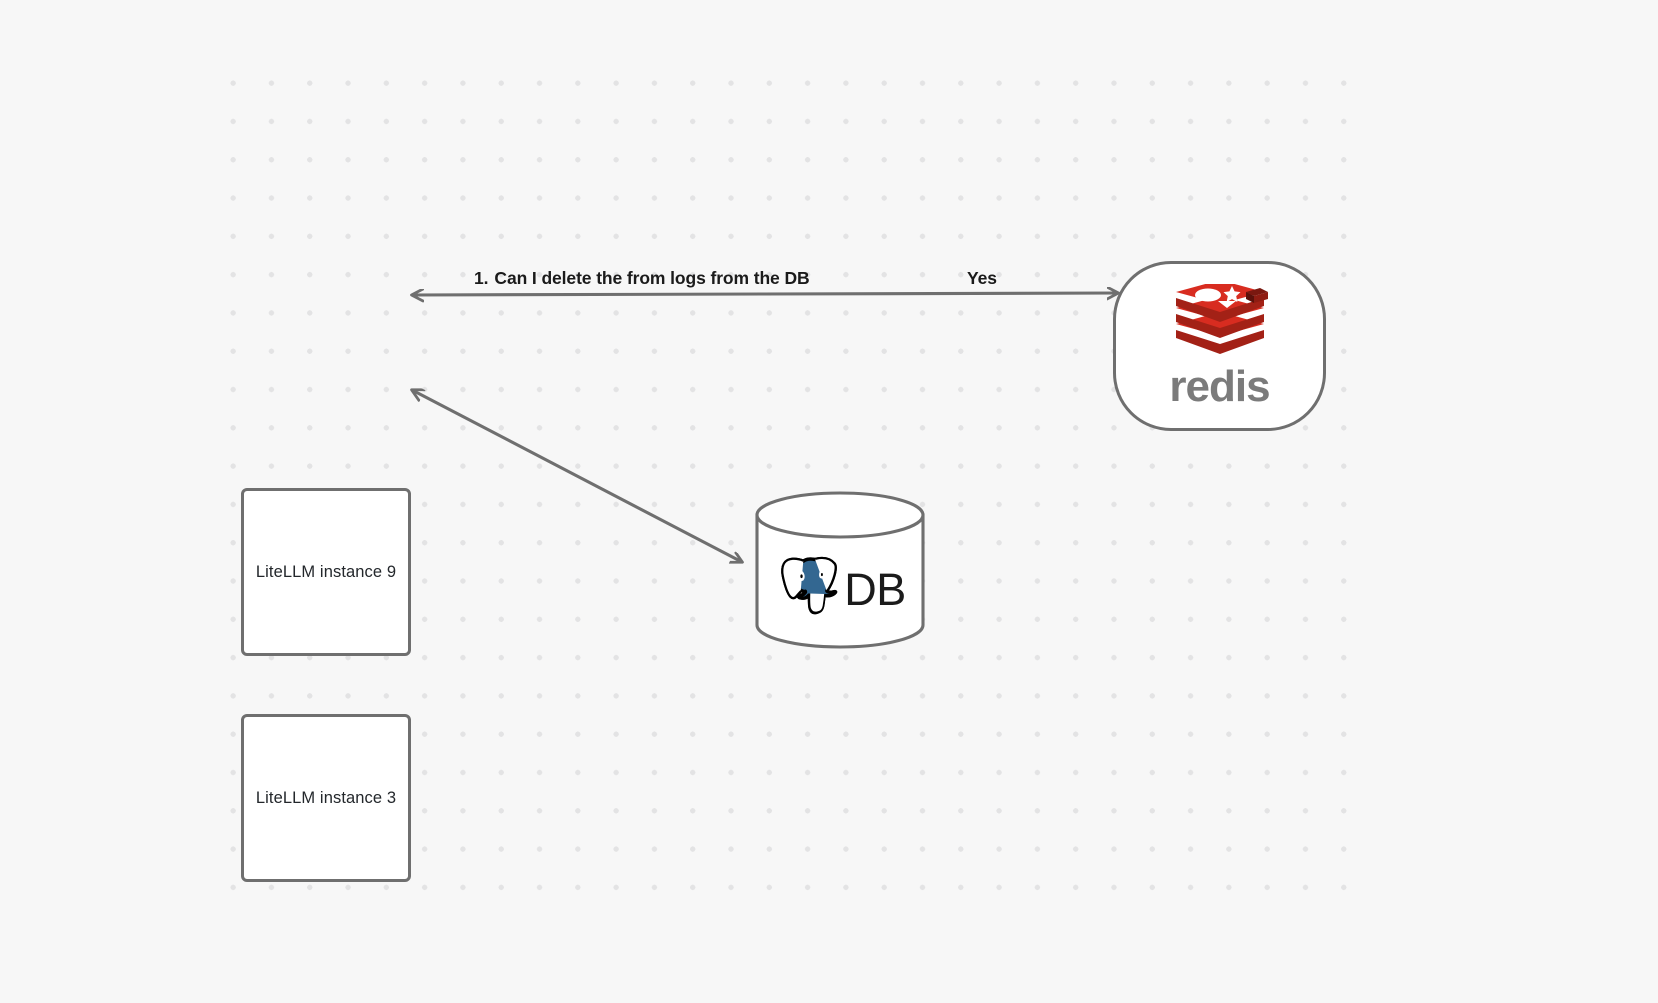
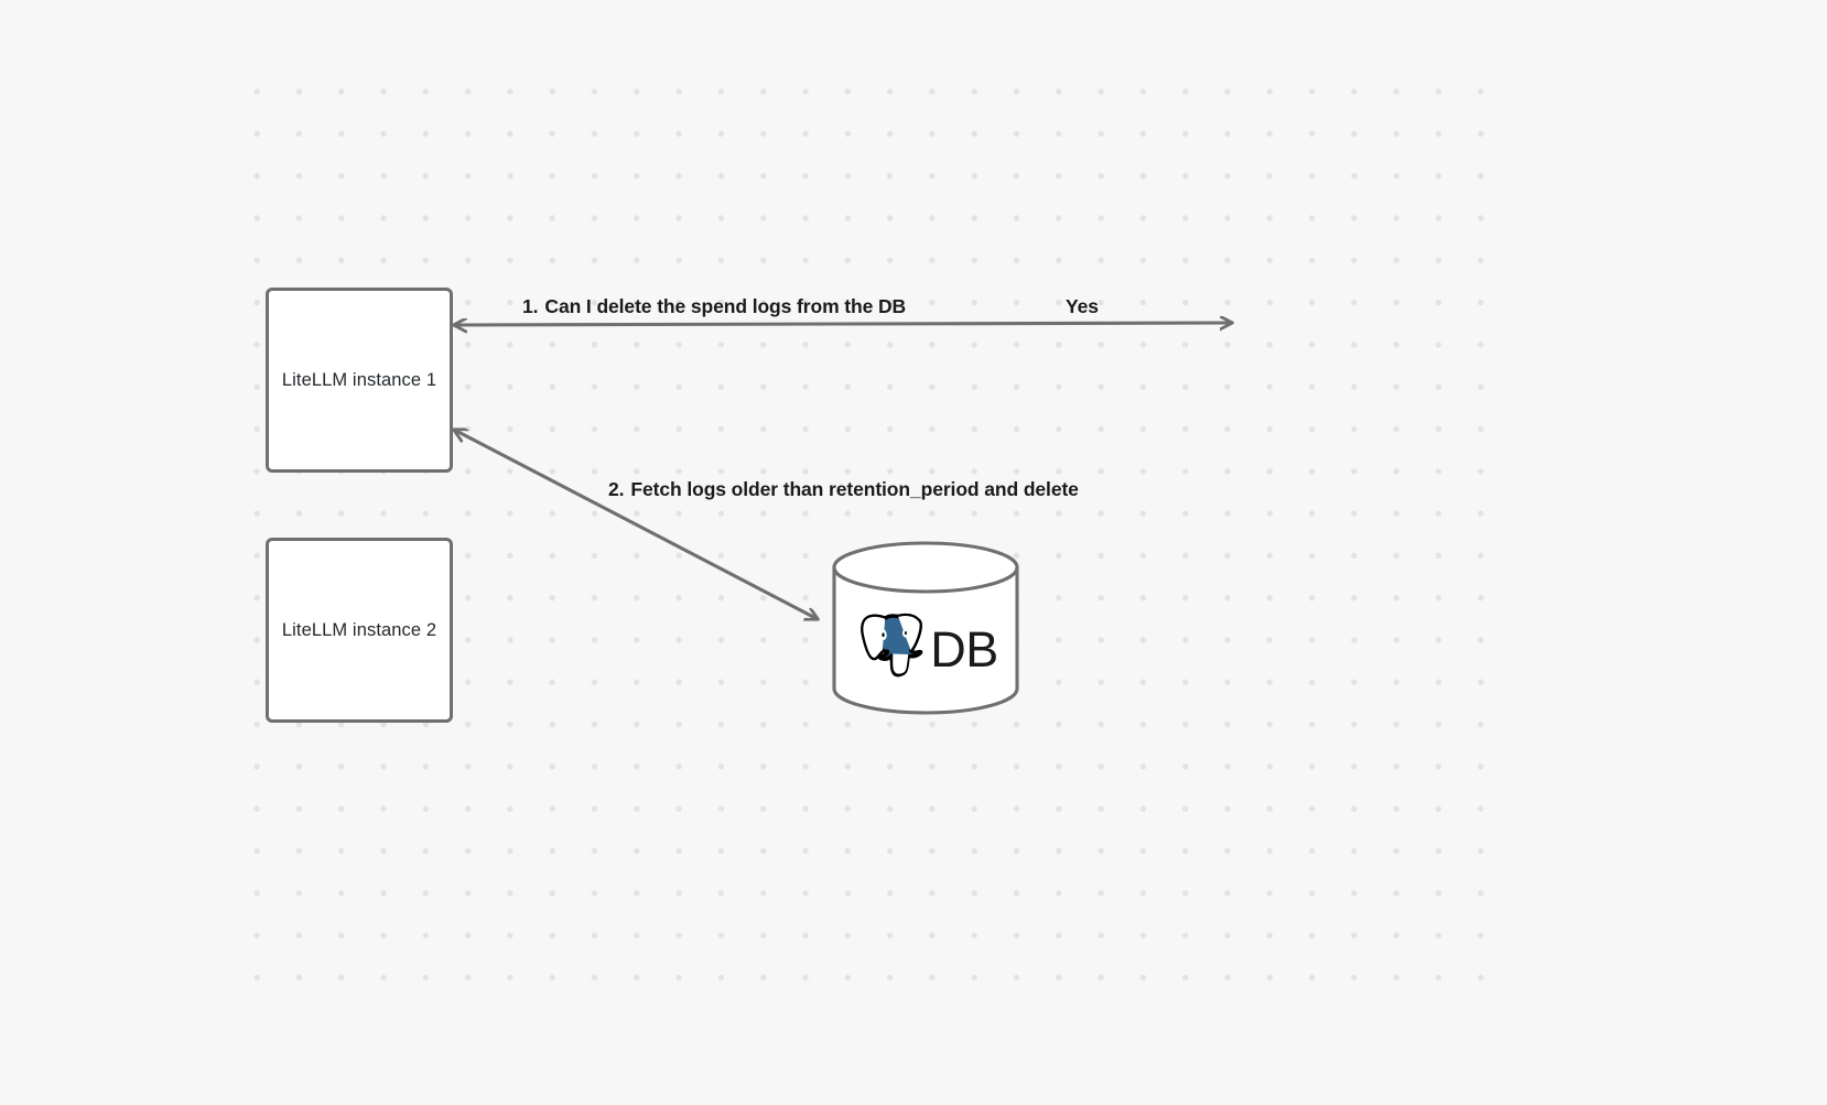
+ LiteLLM instance 1
- LiteLLM instance 9
+ LiteLLM instance 2
- LiteLLM instance 3
- redis
  DB
- 1. Can I delete the from logs from the DB
+ 1. Can I delete the spend logs from the DB
  Yes
+ 2. Fetch logs older than retention_period and delete
